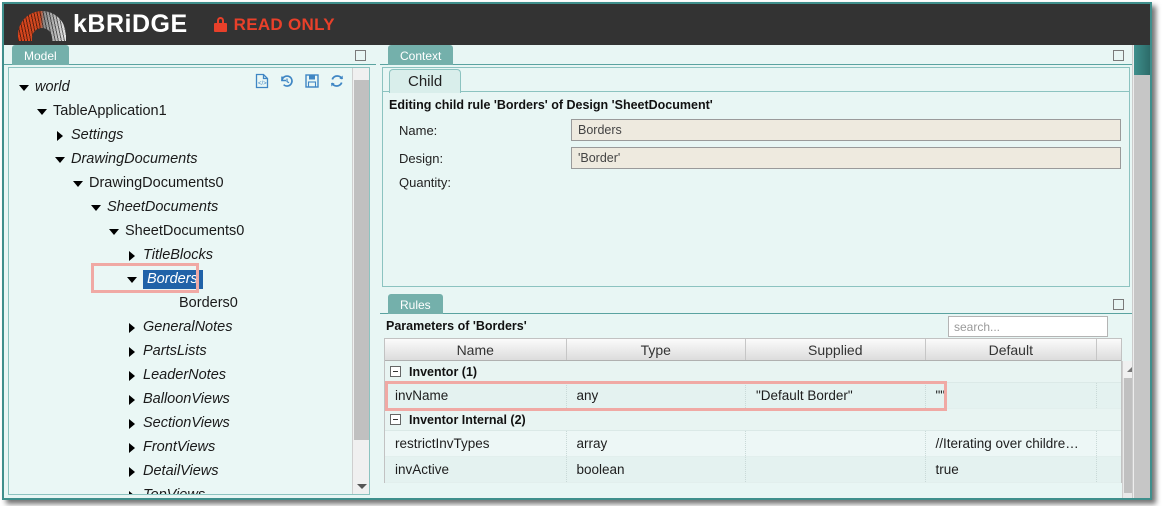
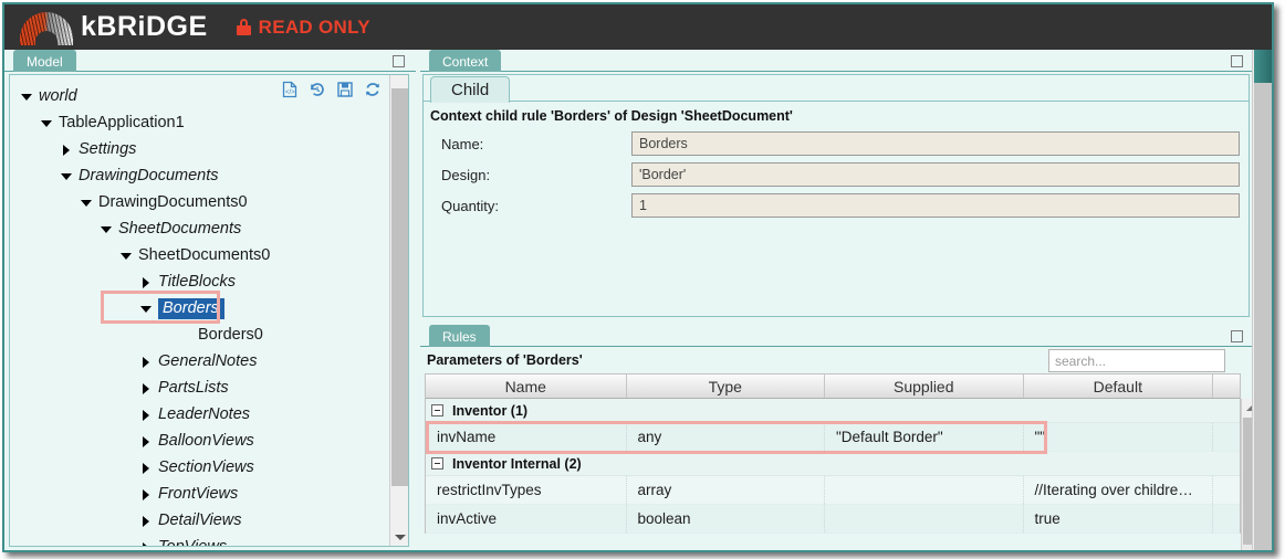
  kBRiDGE
  READ ONLY
  Model
  world
  TableApplication1
  Settings
  DrawingDocuments
  DrawingDocuments0
  SheetDocuments
  SheetDocuments0
  TitleBlocks
  Borders
  Borders0
  GeneralNotes
  PartsLists
  LeaderNotes
  BalloonViews
  SectionViews
  FrontViews
  DetailViews
  Context
  Child
- Editing child rule 'Borders' of Design 'SheetDocument'
+ Context child rule 'Borders' of Design 'SheetDocument'
  Name:
  Borders
  Design:
  'Border'
  Quantity:
+ 1
  Rules
  Parameters of 'Borders'
  search...
  Name
  Type
  Supplied
  Default
  Inventor (1)
  invName
  any
  "Default Border"
  ""
  Inventor Internal (2)
  restrictInvTypes
  array
  //Iterating over childre…
  invActive
  boolean
  true
